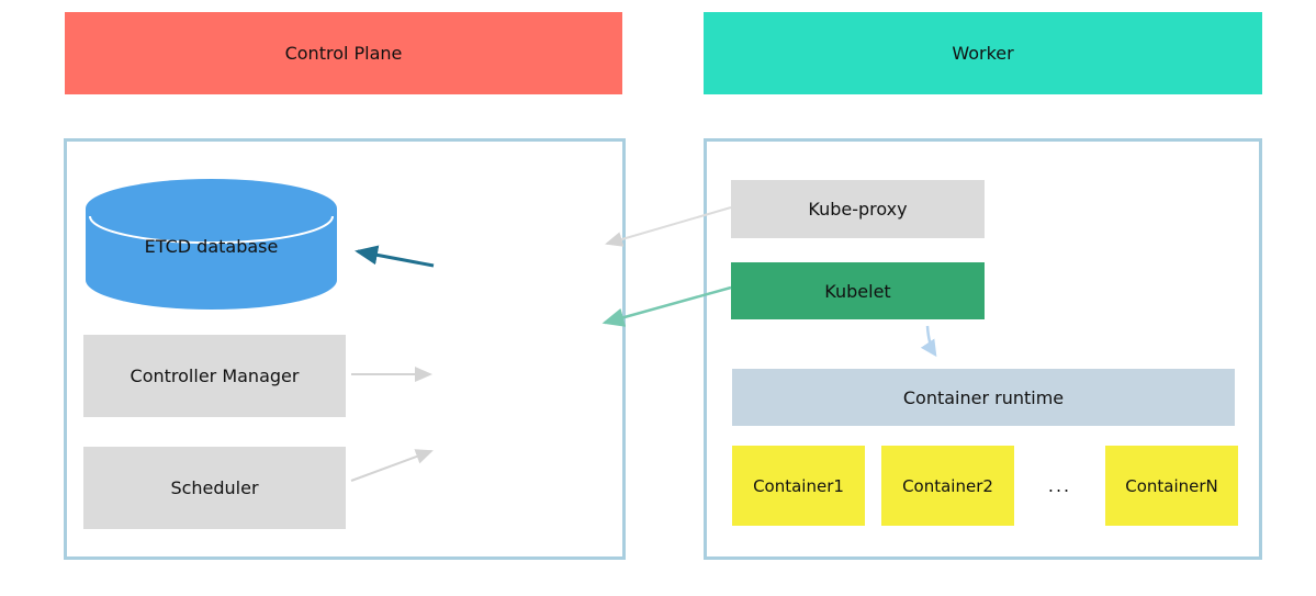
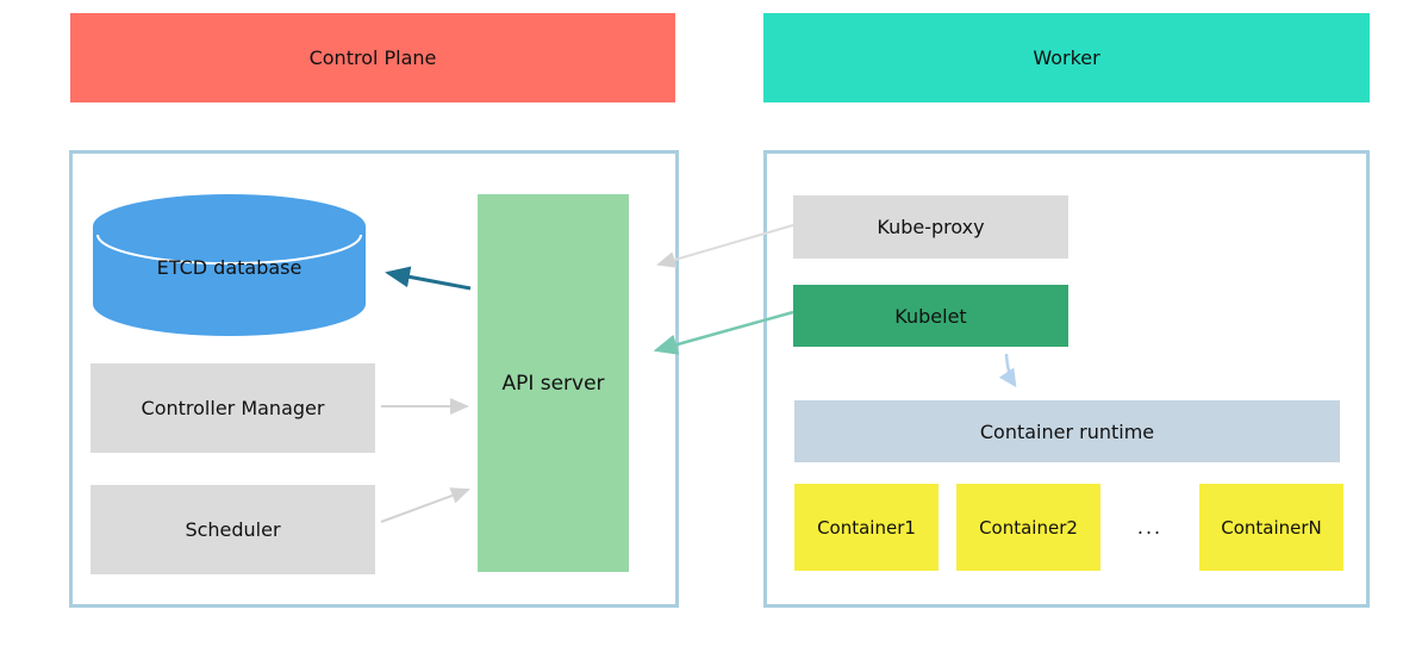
  Control Plane
  Worker
  ETCD database
  Controller Manager
  Scheduler
+ API server
  Kube-proxy
  Kubelet
  Container runtime
  Container1
  Container2
  ...
  ContainerN
